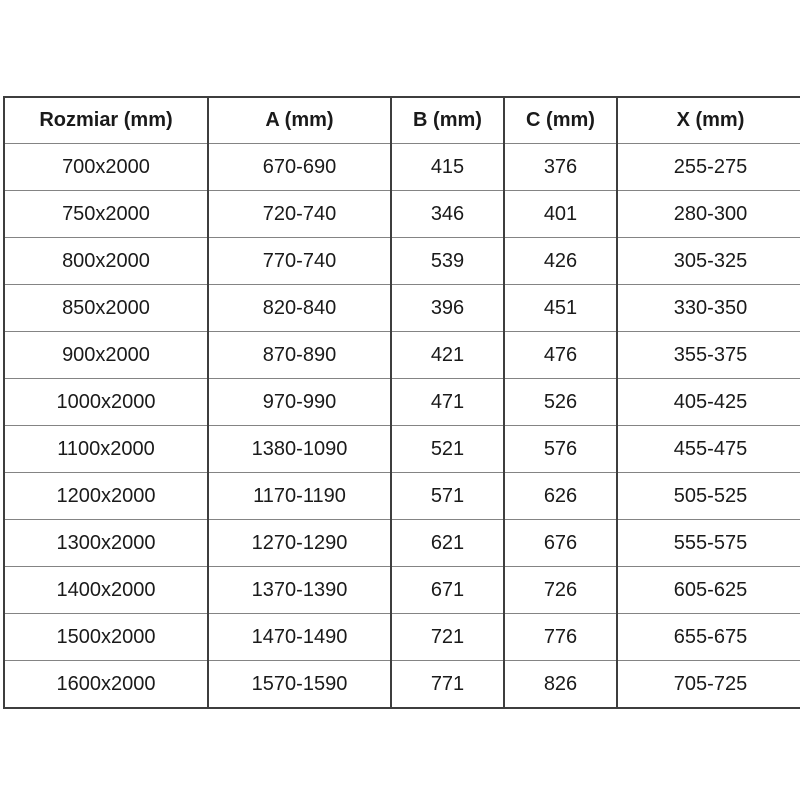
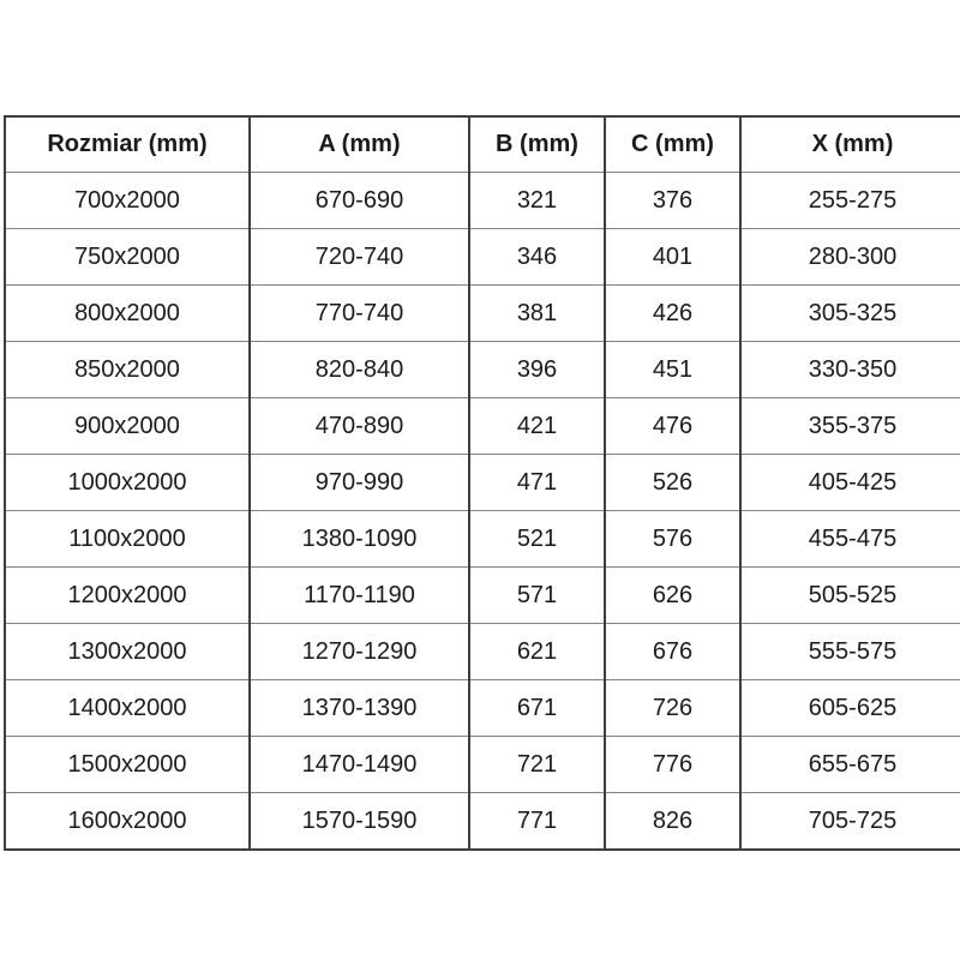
  Rozmiar (mm)	A (mm)	B (mm)	C (mm)	X (mm)
- 700x2000	670-690	415	376	255-275
+ 700x2000	670-690	321	376	255-275
  750x2000	720-740	346	401	280-300
- 800x2000	770-740	539	426	305-325
+ 800x2000	770-740	381	426	305-325
  850x2000	820-840	396	451	330-350
- 900x2000	870-890	421	476	355-375
+ 900x2000	470-890	421	476	355-375
  1000x2000	970-990	471	526	405-425
  1100x2000	1380-1090	521	576	455-475
  1200x2000	1170-1190	571	626	505-525
  1300x2000	1270-1290	621	676	555-575
  1400x2000	1370-1390	671	726	605-625
  1500x2000	1470-1490	721	776	655-675
  1600x2000	1570-1590	771	826	705-725
